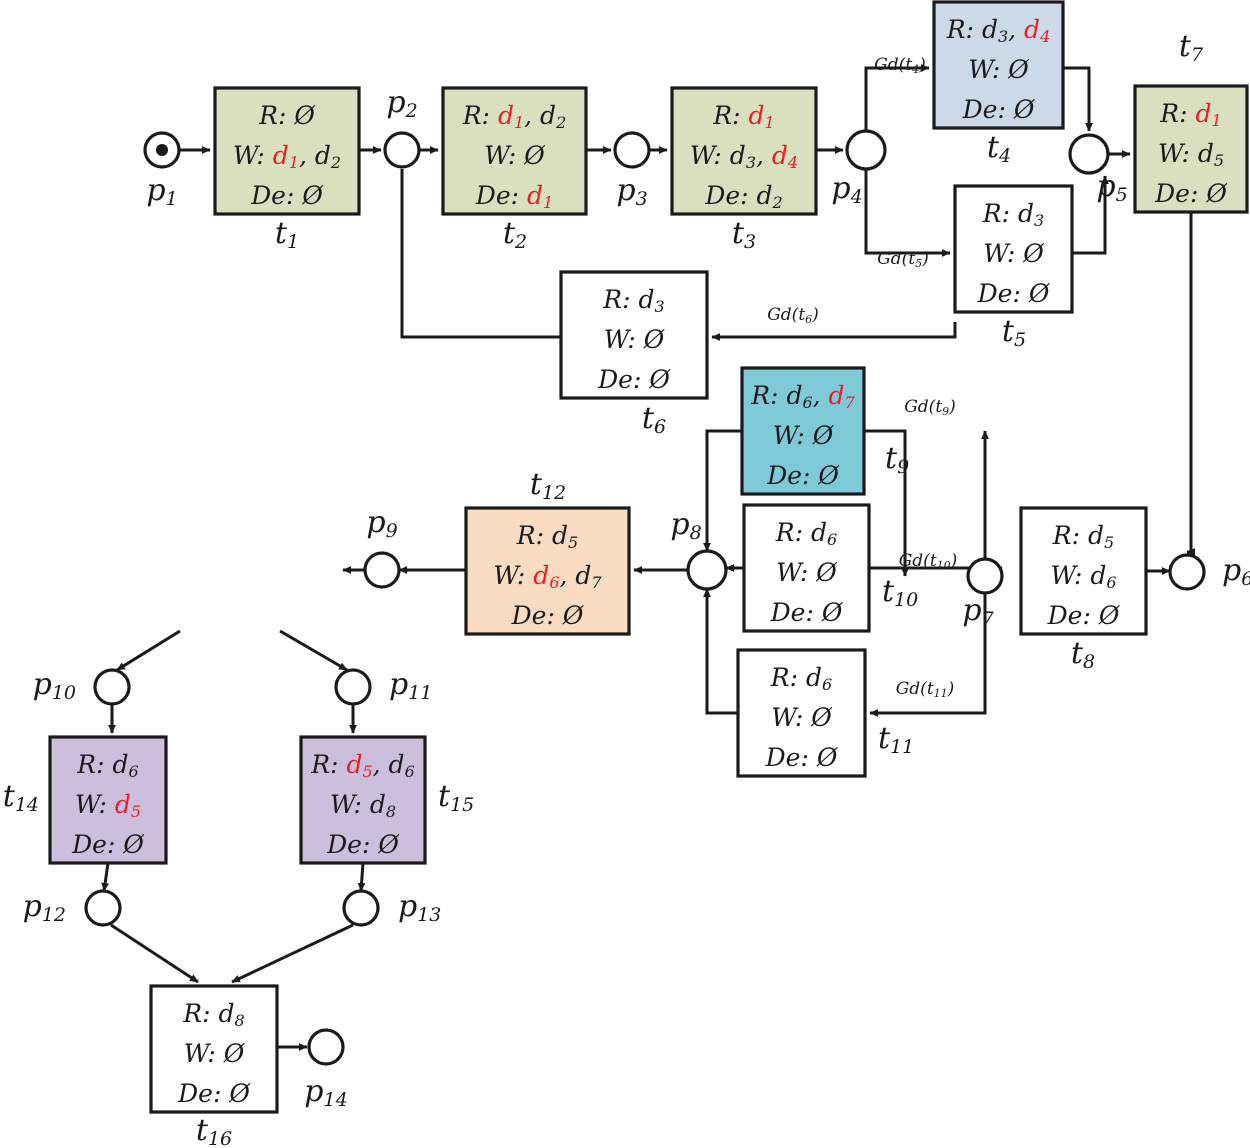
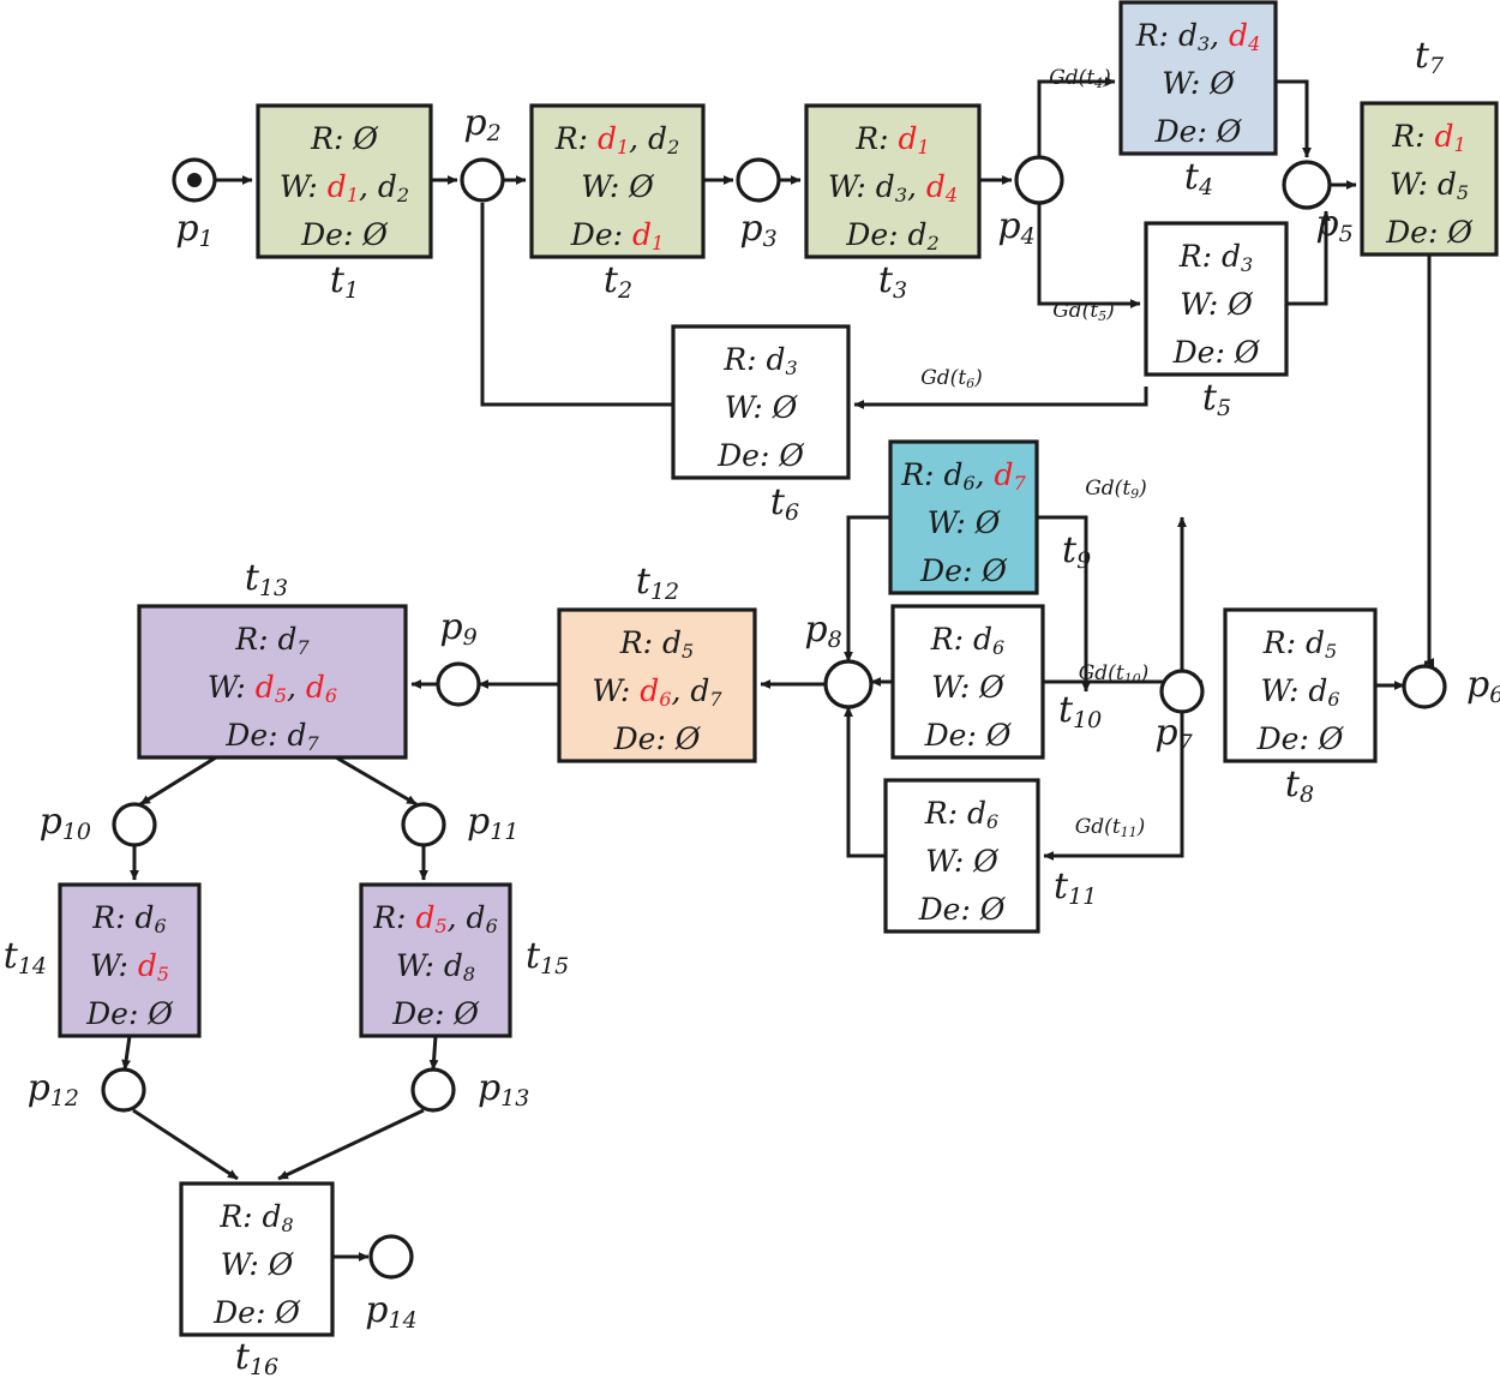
  R: Ø
  W: d1, d2
  De: Ø
  t1
  R: d1, d2
  W: Ø
  De: d1
  t2
  R: d1
  W: d3, d4
  De: d2
  t3
  R: d3, d4
  W: Ø
  De: Ø
  t4
  R: d3
  W: Ø
  De: Ø
  t5
  R: d3
  W: Ø
  De: Ø
  t6
  R: d1
  W: d5
  De: Ø
  t7
  R: d5
  W: d6
  De: Ø
  t8
  R: d6, d7
  W: Ø
  De: Ø
  t9
  R: d6
  W: Ø
  De: Ø
  t10
  R: d6
  W: Ø
  De: Ø
  t11
  R: d5
  W: d6, d7
  De: Ø
  t12
+ R: d7
+ W: d5, d6
+ De: d7
+ t13
  R: d6
  W: d5
  De: Ø
  t14
  R: d5, d6
  W: d8
  De: Ø
  t15
  R: d8
  W: Ø
  De: Ø
  t16
  p1
  p2
  p3
  p4
  p5
  p6
  p7
  p8
  p9
  p10
  p11
  p12
  p13
  p14
  Gd(t4)
  Gd(t5)
  Gd(t6)
  Gd(t9)
  Gd(t10)
  Gd(t11)
